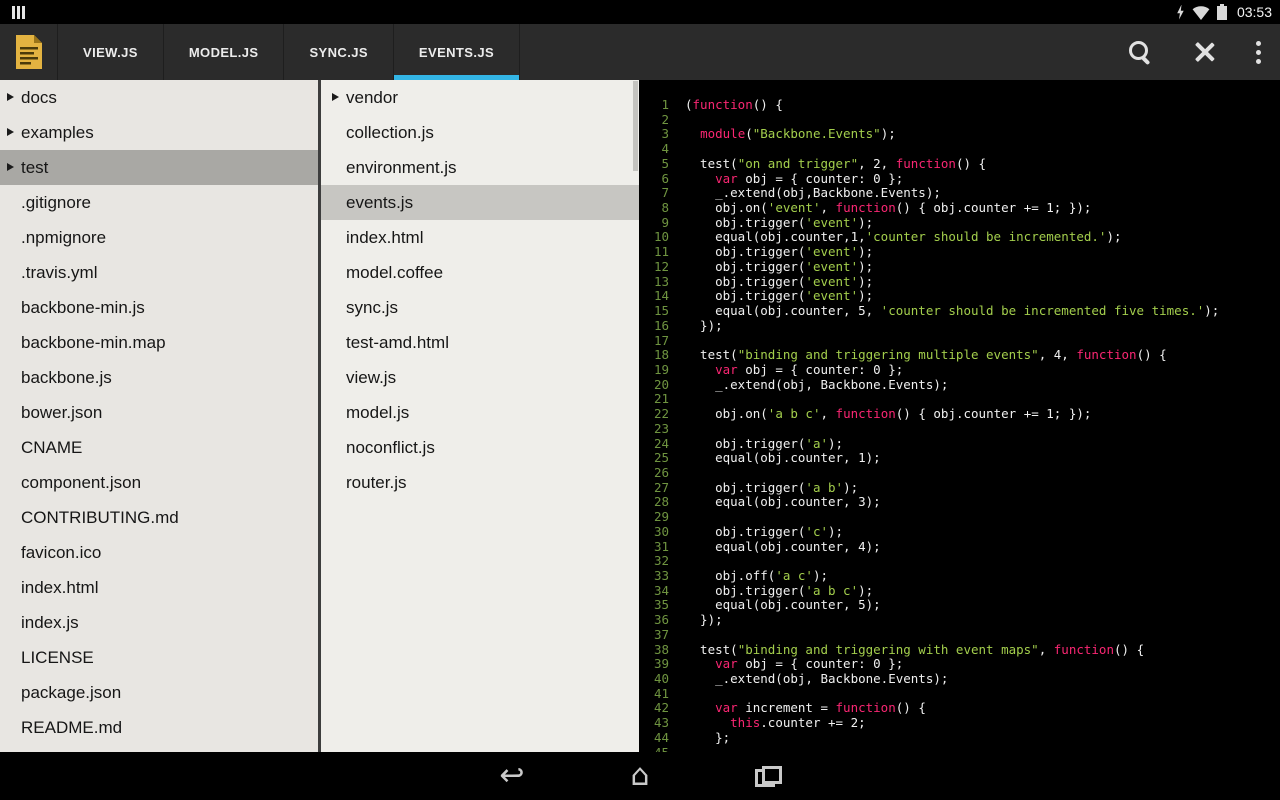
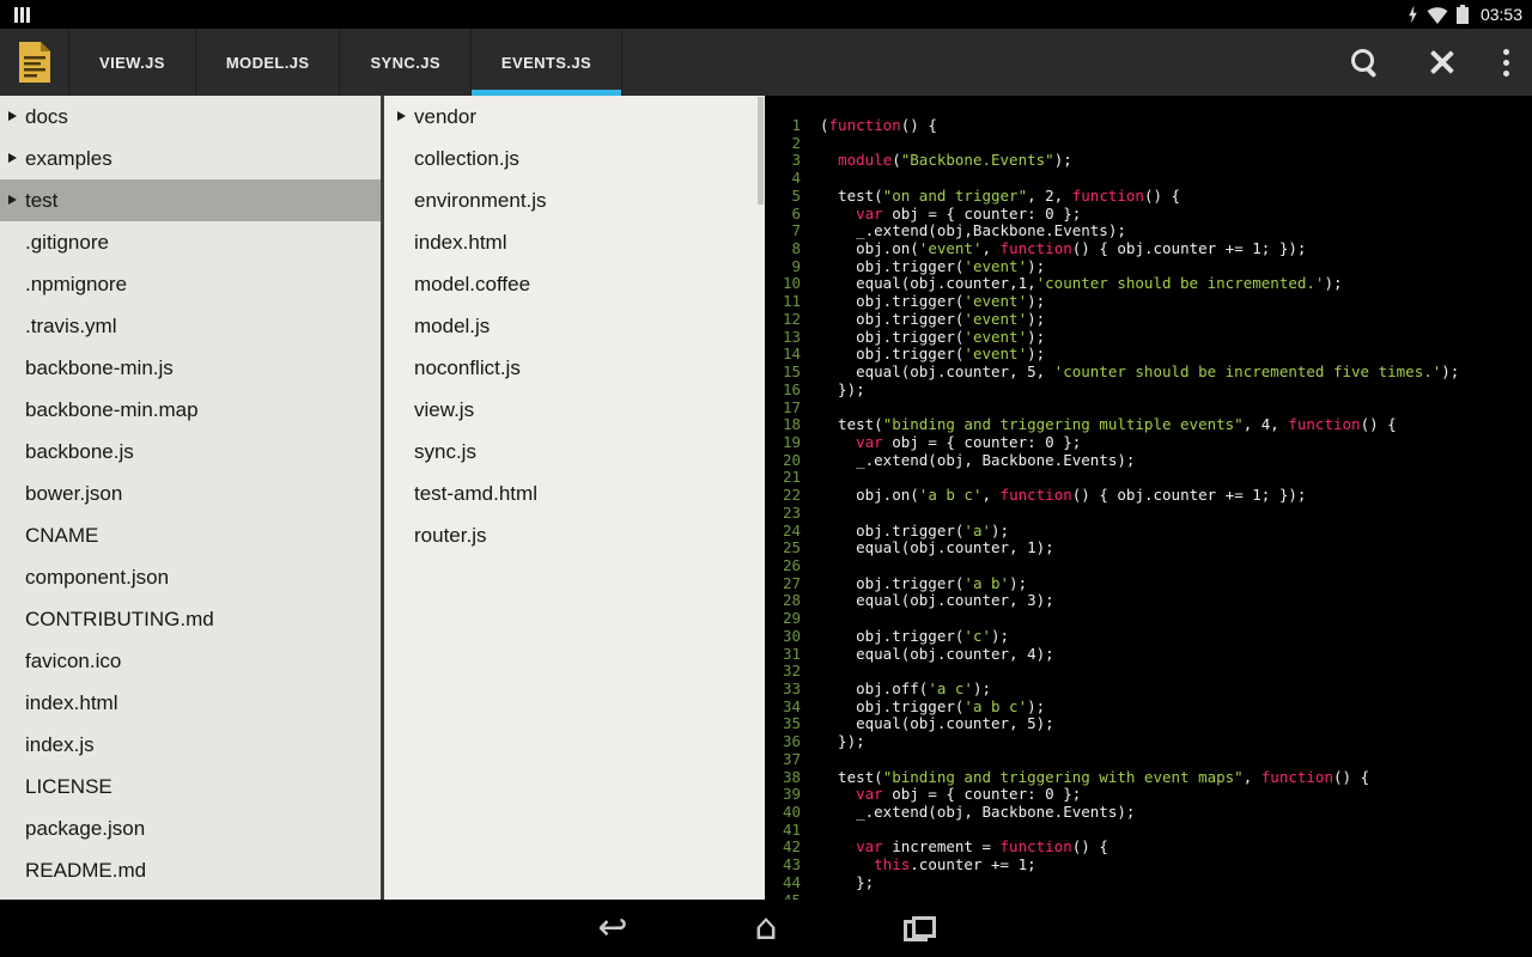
  03:53
  VIEW.JS
  MODEL.JS
  SYNC.JS
  EVENTS.JS
  docs
  examples
  test
  .gitignore
  .npmignore
  .travis.yml
  backbone-min.js
  backbone-min.map
  backbone.js
  bower.json
  CNAME
  component.json
  CONTRIBUTING.md
  favicon.ico
  index.html
  index.js
  LICENSE
  package.json
  README.md
  vendor
  collection.js
  environment.js
- events.js
  index.html
  model.coffee
- sync.js
+ model.js
- test-amd.html
+ noconflict.js
  view.js
- model.js
+ sync.js
- noconflict.js
+ test-amd.html
  router.js
  1
  (function() {
  2
  3
  module("Backbone.Events");
  4
  5
  test("on and trigger", 2, function() {
  6
  var obj = { counter: 0 };
  7
  _.extend(obj,Backbone.Events);
  8
  obj.on('event', function() { obj.counter += 1; });
  9
  obj.trigger('event');
  10
  equal(obj.counter,1,'counter should be incremented.');
  11
  obj.trigger('event');
  12
  obj.trigger('event');
  13
  obj.trigger('event');
  14
  obj.trigger('event');
  15
  equal(obj.counter, 5, 'counter should be incremented five times.');
  16
  });
  17
  18
  test("binding and triggering multiple events", 4, function() {
  19
  var obj = { counter: 0 };
  20
  _.extend(obj, Backbone.Events);
  21
  22
  obj.on('a b c', function() { obj.counter += 1; });
  23
  24
  obj.trigger('a');
  25
  equal(obj.counter, 1);
  26
  27
  obj.trigger('a b');
  28
  equal(obj.counter, 3);
  29
  30
  obj.trigger('c');
  31
  equal(obj.counter, 4);
  32
  33
  obj.off('a c');
  34
  obj.trigger('a b c');
  35
  equal(obj.counter, 5);
  36
  });
  37
  38
  test("binding and triggering with event maps", function() {
  39
  var obj = { counter: 0 };
  40
  _.extend(obj, Backbone.Events);
  41
  42
  var increment = function() {
  43
- this.counter += 2;
+ this.counter += 1;
  44
  };
  ↩
  ⌂
